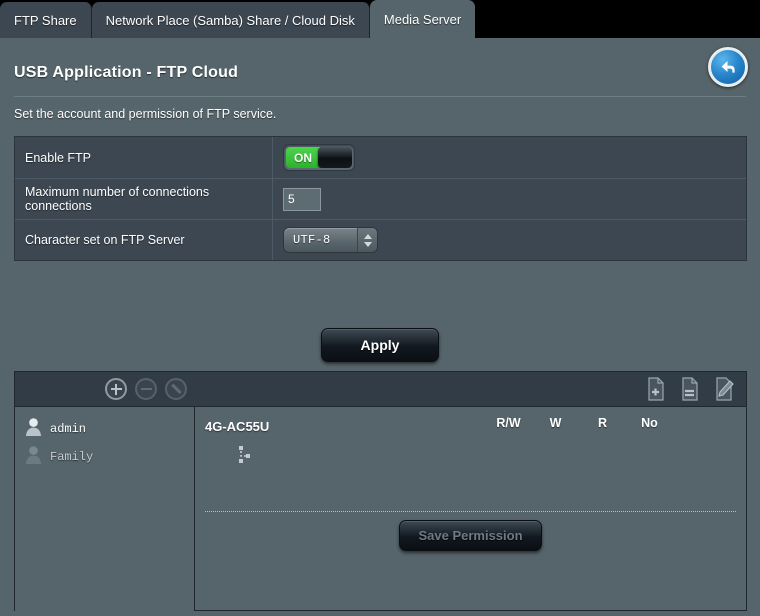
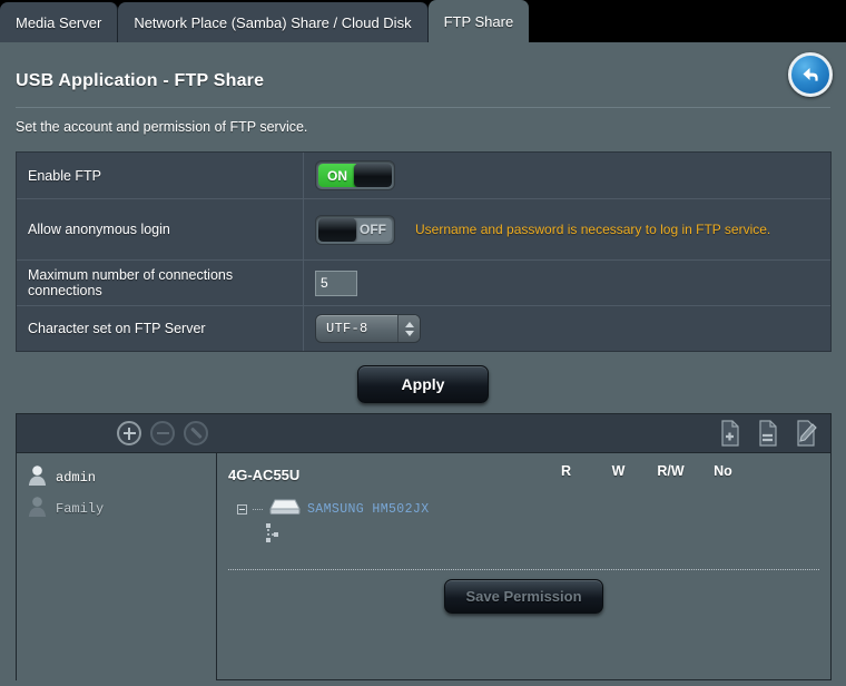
- FTP Share
+ Media Server
  Network Place (Samba) Share / Cloud Disk
- Media Server
+ FTP Share
- USB Application - FTP Cloud
+ USB Application - FTP Share
  Set the account and permission of FTP service.
  Enable FTP
  ON
+ Allow anonymous login
+ OFF
+ Username and password is necessary to log in FTP service.
  Maximum number of connections connections
  5
  Character set on FTP Server
  UTF-8
  Apply
  admin
  Family
  4G-AC55U
- R/W
+ R
  W
- R
+ R/W
  No
+ SAMSUNG HM502JX
  Save Permission
